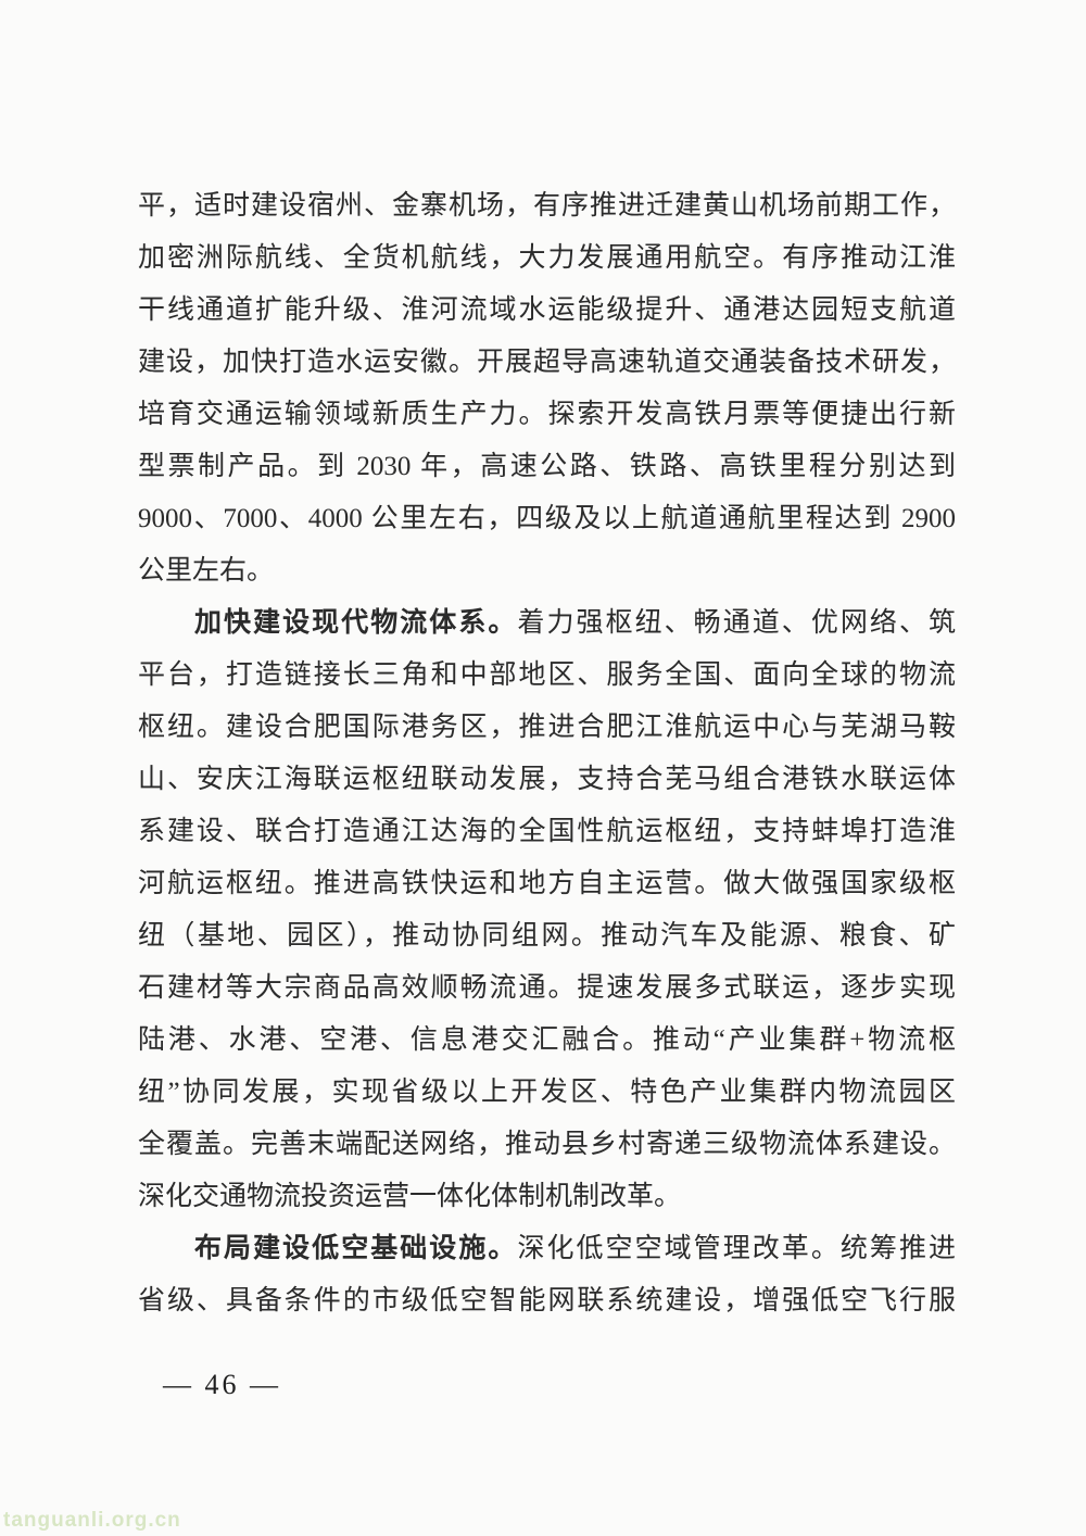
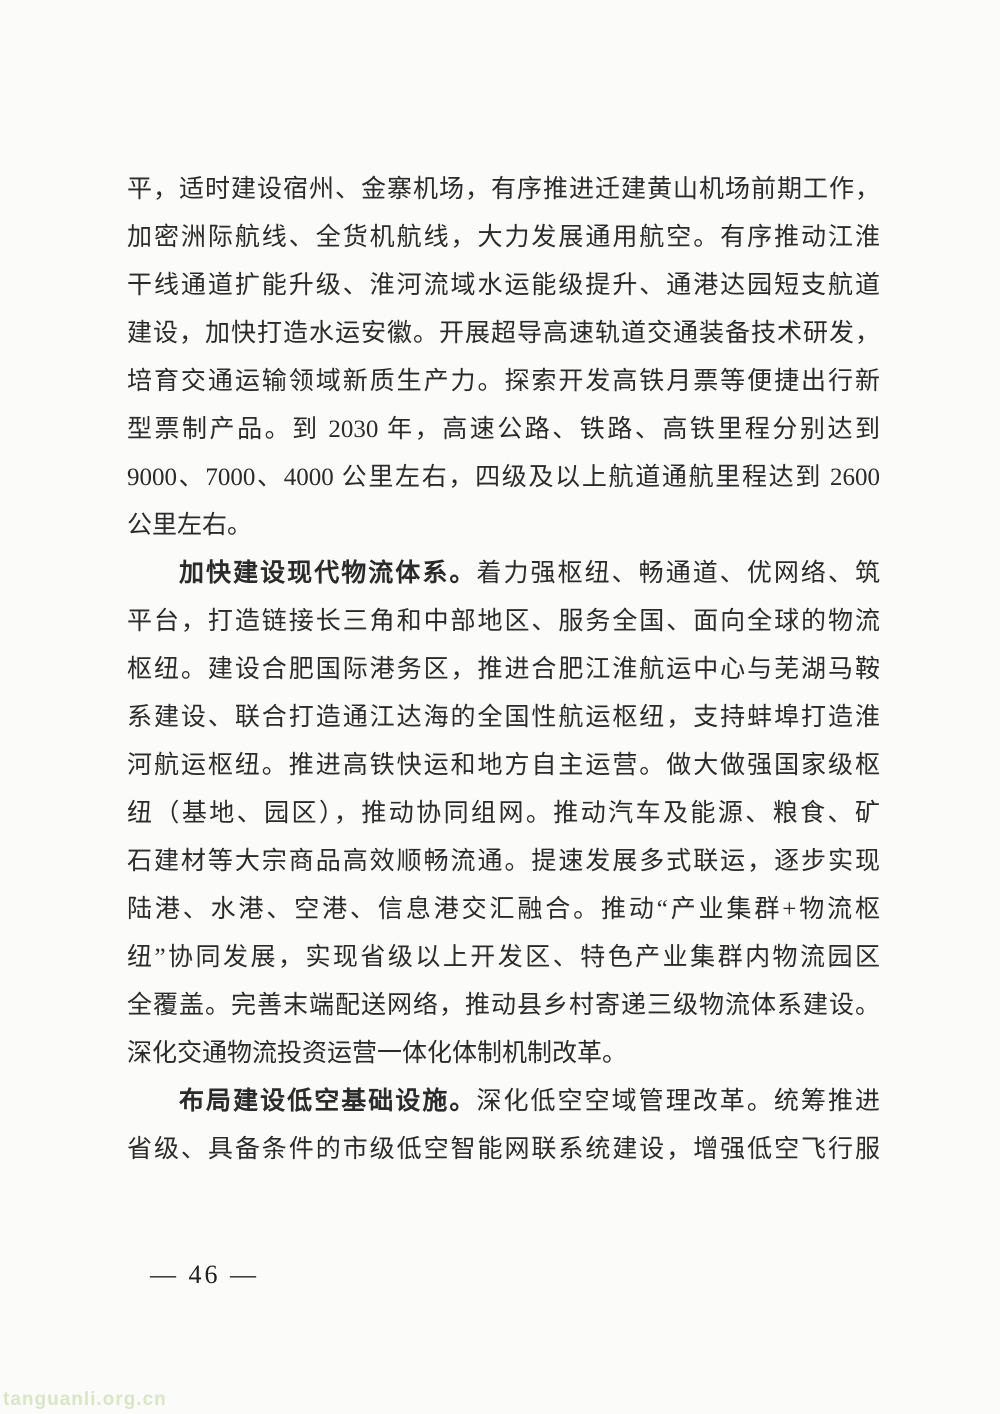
  平，适时建设宿州、金寨机场，有序推进迁建黄山机场前期工作，
  加密洲际航线、全货机航线，大力发展通用航空。有序推动江淮
  干线通道扩能升级、淮河流域水运能级提升、通港达园短支航道
  建设，加快打造水运安徽。开展超导高速轨道交通装备技术研发，
  培育交通运输领域新质生产力。探索开发高铁月票等便捷出行新
  型票制产品。到 2030 年，高速公路、铁路、高铁里程分别达到
- 9000、7000、4000 公里左右，四级及以上航道通航里程达到 2900
+ 9000、7000、4000 公里左右，四级及以上航道通航里程达到 2600
  公里左右。
  加快建设现代物流体系。着力强枢纽、畅通道、优网络、筑
  平台，打造链接长三角和中部地区、服务全国、面向全球的物流
  枢纽。建设合肥国际港务区，推进合肥江淮航运中心与芜湖马鞍
- 山、安庆江海联运枢纽联动发展，支持合芜马组合港铁水联运体
  系建设、联合打造通江达海的全国性航运枢纽，支持蚌埠打造淮
  河航运枢纽。推进高铁快运和地方自主运营。做大做强国家级枢
  纽（基地、园区），推动协同组网。推动汽车及能源、粮食、矿
  石建材等大宗商品高效顺畅流通。提速发展多式联运，逐步实现
  陆港、水港、空港、信息港交汇融合。推动“产业集群+物流枢
  纽”协同发展，实现省级以上开发区、特色产业集群内物流园区
  全覆盖。完善末端配送网络，推动县乡村寄递三级物流体系建设。
  深化交通物流投资运营一体化体制机制改革。
  布局建设低空基础设施。深化低空空域管理改革。统筹推进
  省级、具备条件的市级低空智能网联系统建设，增强低空飞行服
  — 46 —
  tanguanli.org.cn
